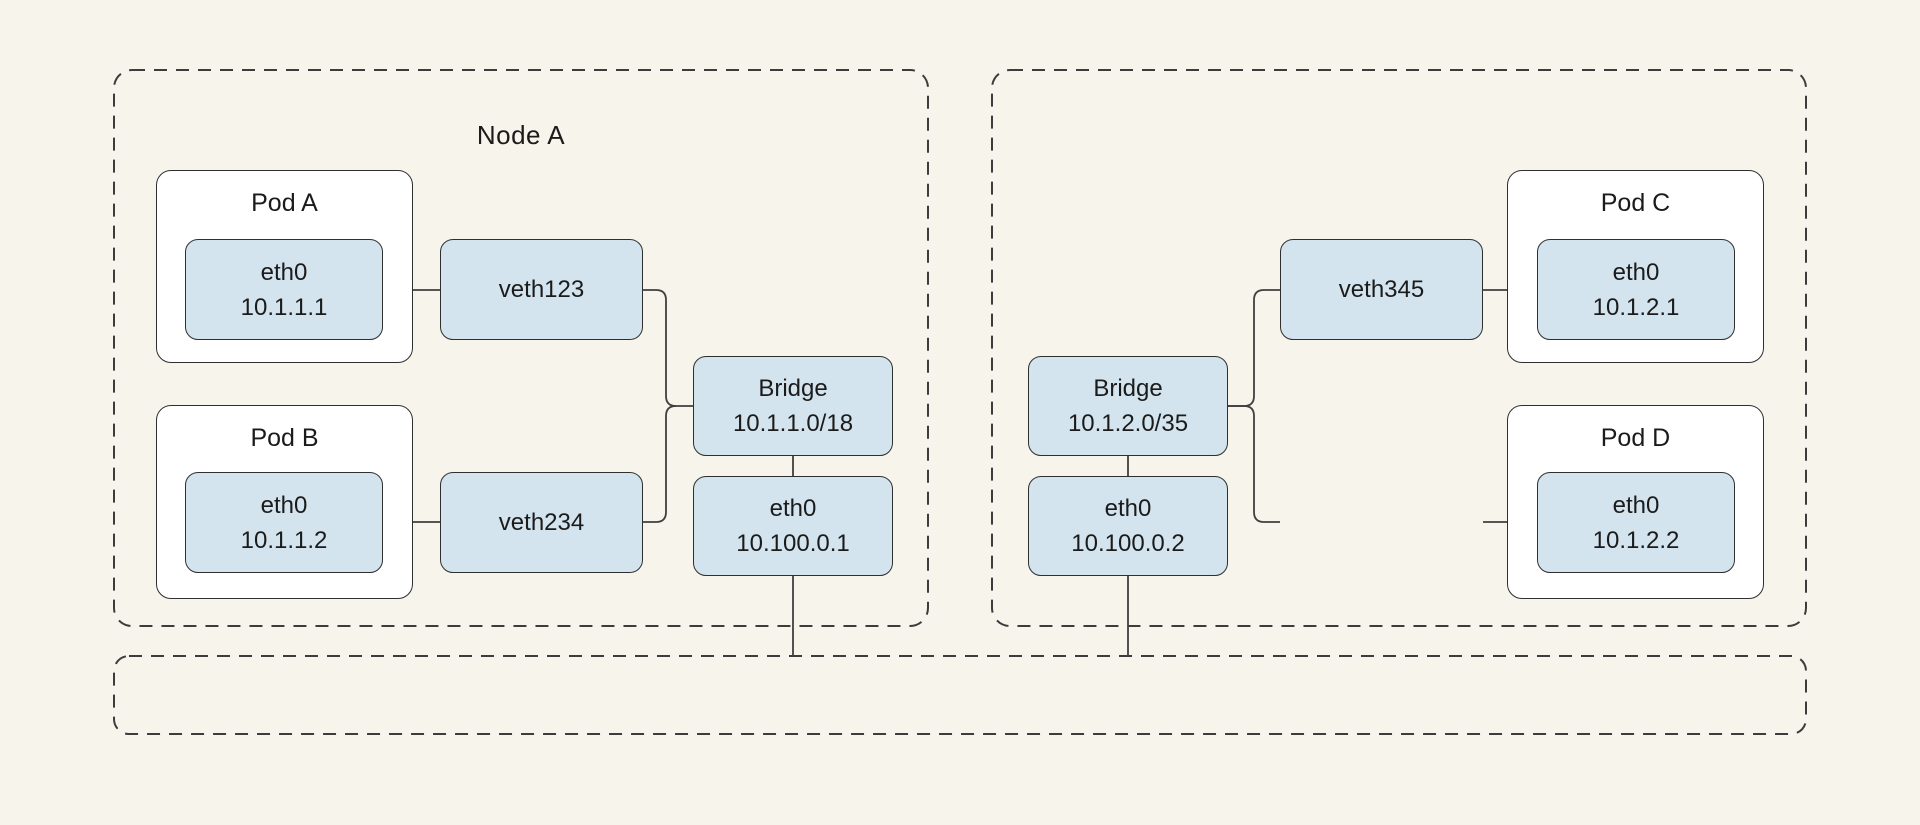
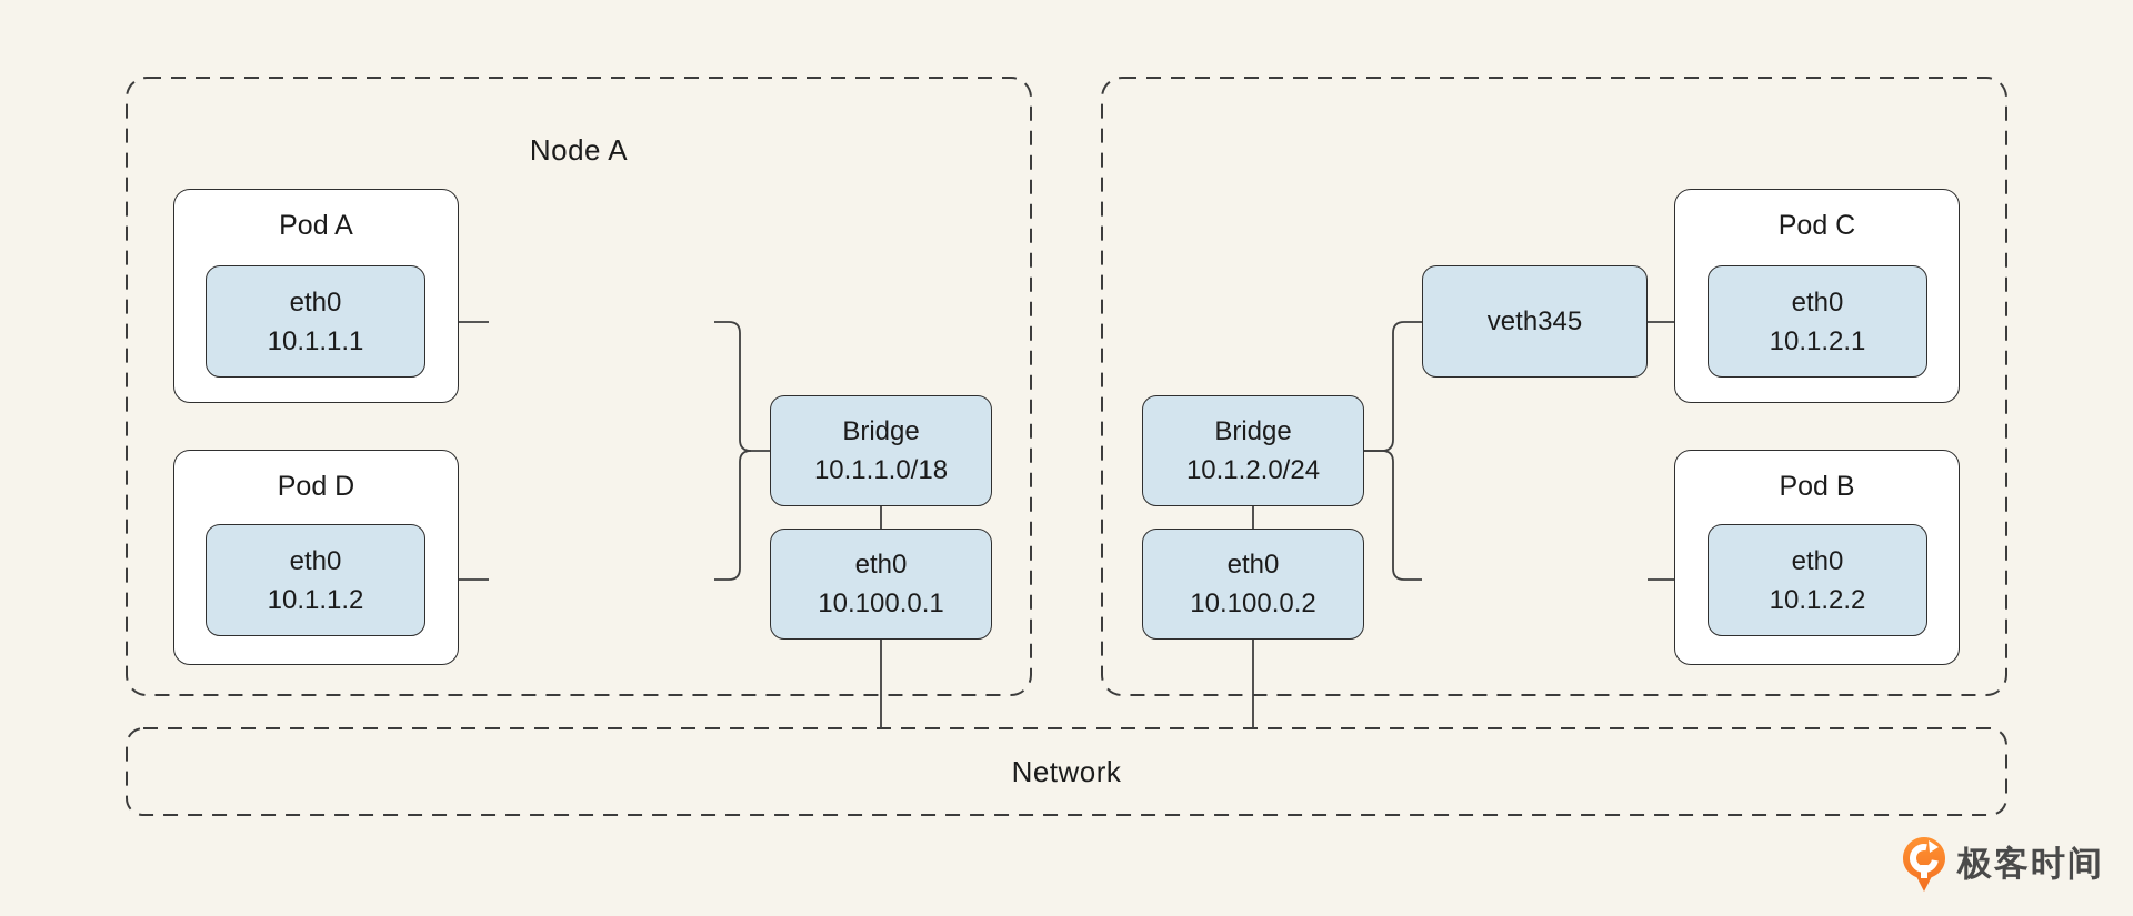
  Node A
  Pod A
  eth0
  10.1.1.1
- Pod B
+ Pod D
  eth0
  10.1.1.2
- veth123
- veth234
  Bridge
  10.1.1.0/18
  eth0
  10.100.0.1
  Bridge
- 10.1.2.0/35
+ 10.1.2.0/24
  eth0
  10.100.0.2
  veth345
  Pod C
  eth0
  10.1.2.1
- Pod D
+ Pod B
  eth0
  10.1.2.2
+ Network
+ 极客时间
